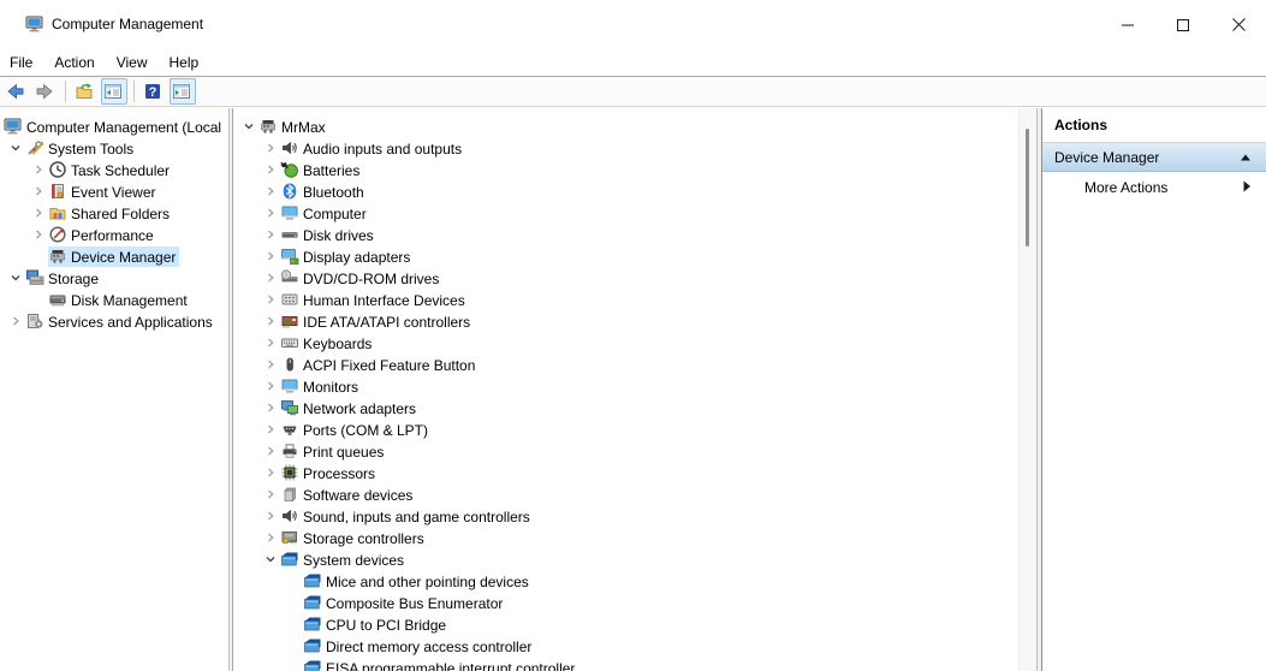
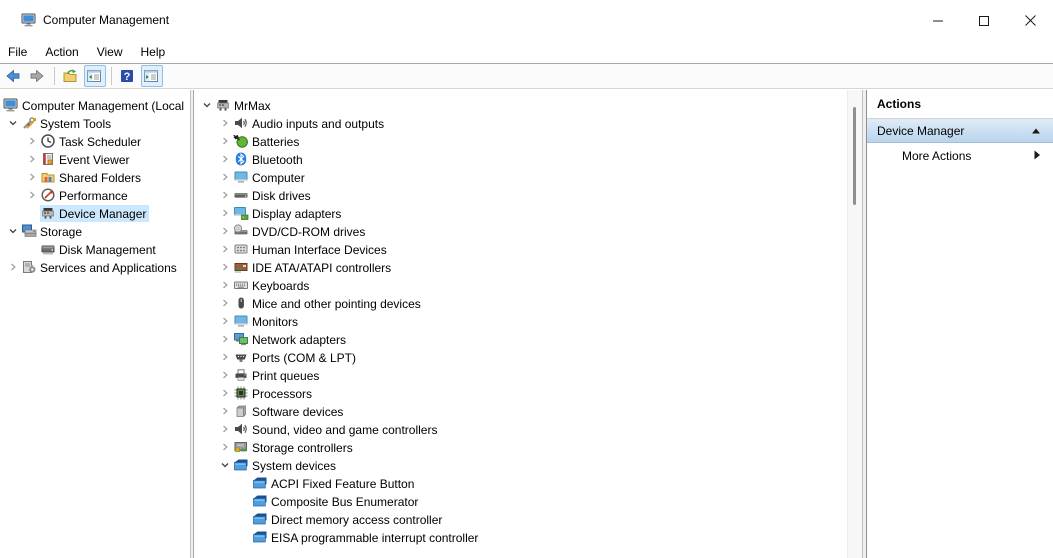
  Computer Management
  File
  Action
  View
  Help
  ?
  Computer Management (Local
  System Tools
  Task Scheduler
  Event Viewer
  Shared Folders
  Performance
  Device Manager
  Storage
  Disk Management
  Services and Applications
  MrMax
  Audio inputs and outputs
  Batteries
  Bluetooth
  Computer
  Disk drives
  Display adapters
  DVD/CD-ROM drives
  Human Interface Devices
  IDE ATA/ATAPI controllers
  Keyboards
- ACPI Fixed Feature Button
+ Mice and other pointing devices
  Monitors
  Network adapters
  Ports (COM & LPT)
  Print queues
  Processors
  Software devices
- Sound, inputs and game controllers
+ Sound, video and game controllers
  Storage controllers
  System devices
- Mice and other pointing devices
+ ACPI Fixed Feature Button
  Composite Bus Enumerator
- CPU to PCI Bridge
  Direct memory access controller
  EISA programmable interrupt controller
  Actions
  Device Manager
  More Actions
